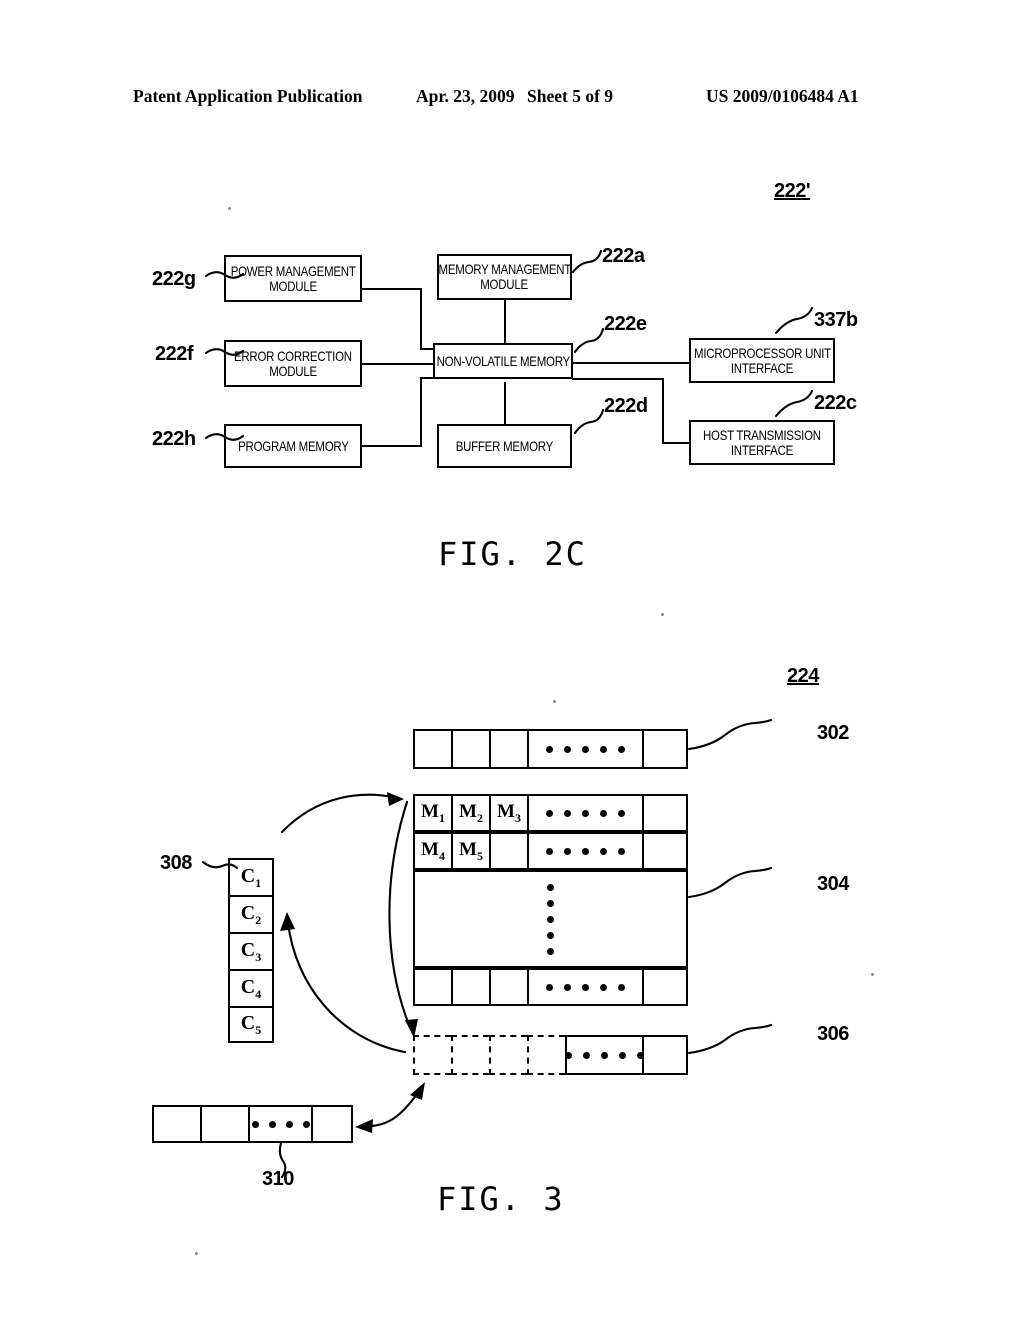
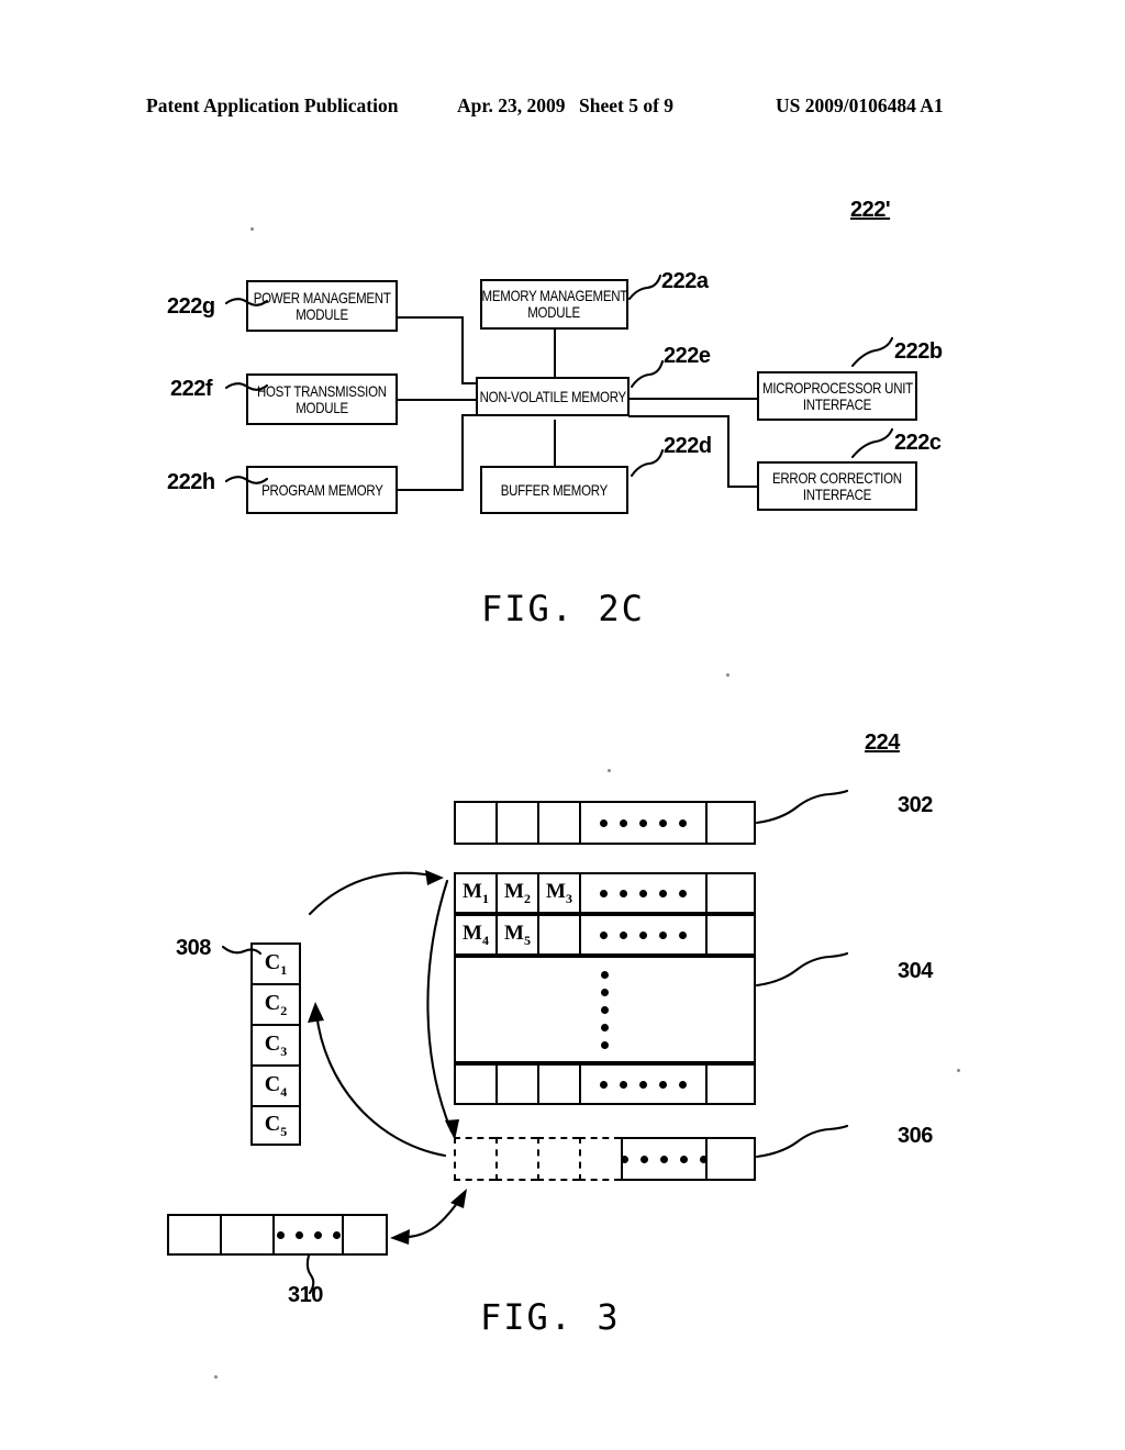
  Patent Application Publication
  Apr. 23, 2009
  Sheet 5 of 9
  US 2009/0106484 A1
  222'
  POWER MANAGEMENT
  MODULE
- ERROR CORRECTION
+ HOST TRANSMISSION
  MODULE
  PROGRAM MEMORY
  MEMORY MANAGEMENT
  MODULE
  NON-VOLATILE MEMORY
  BUFFER MEMORY
  MICROPROCESSOR UNIT
  INTERFACE
- HOST TRANSMISSION
+ ERROR CORRECTION
  INTERFACE
  222g
  222f
  222h
  222a
  222e
  222d
- 337b
+ 222b
  222c
  FIG. 2C
  224
  M1
  M2
  M3
  M4
  M5
  C1
  C2
  C3
  C4
  C5
  302
  304
  306
  308
  310
  FIG. 3
